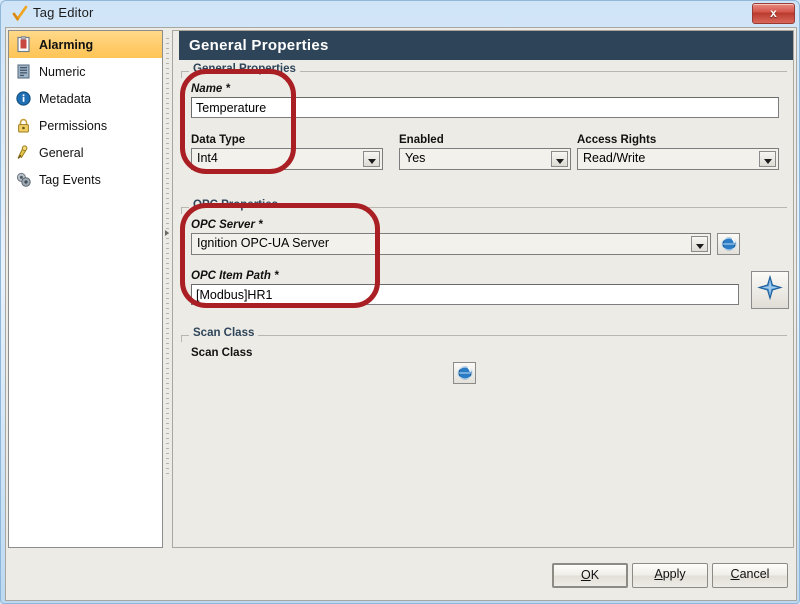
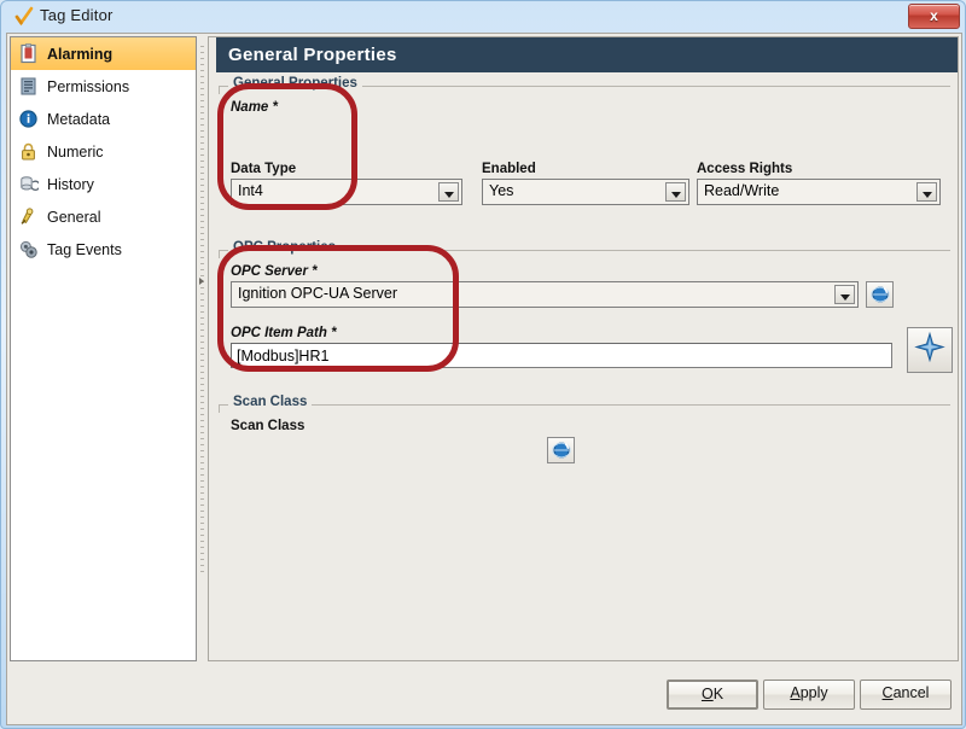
  Tag Editor
  x
  Alarming
- Numeric
+ Permissions
  Metadata
- Permissions
+ Numeric
+ History
  General
  Tag Events
  General Properties
  General Properties
  Name *
- Temperature
  Data Type
  Int4
  Enabled
  Yes
  Access Rights
  Read/Write
  OPC Properties
  OPC Server *
  Ignition OPC-UA Server
  OPC Item Path *
  [Modbus]HR1
  Scan Class
  Scan Class
  OK
  Apply
  Cancel
